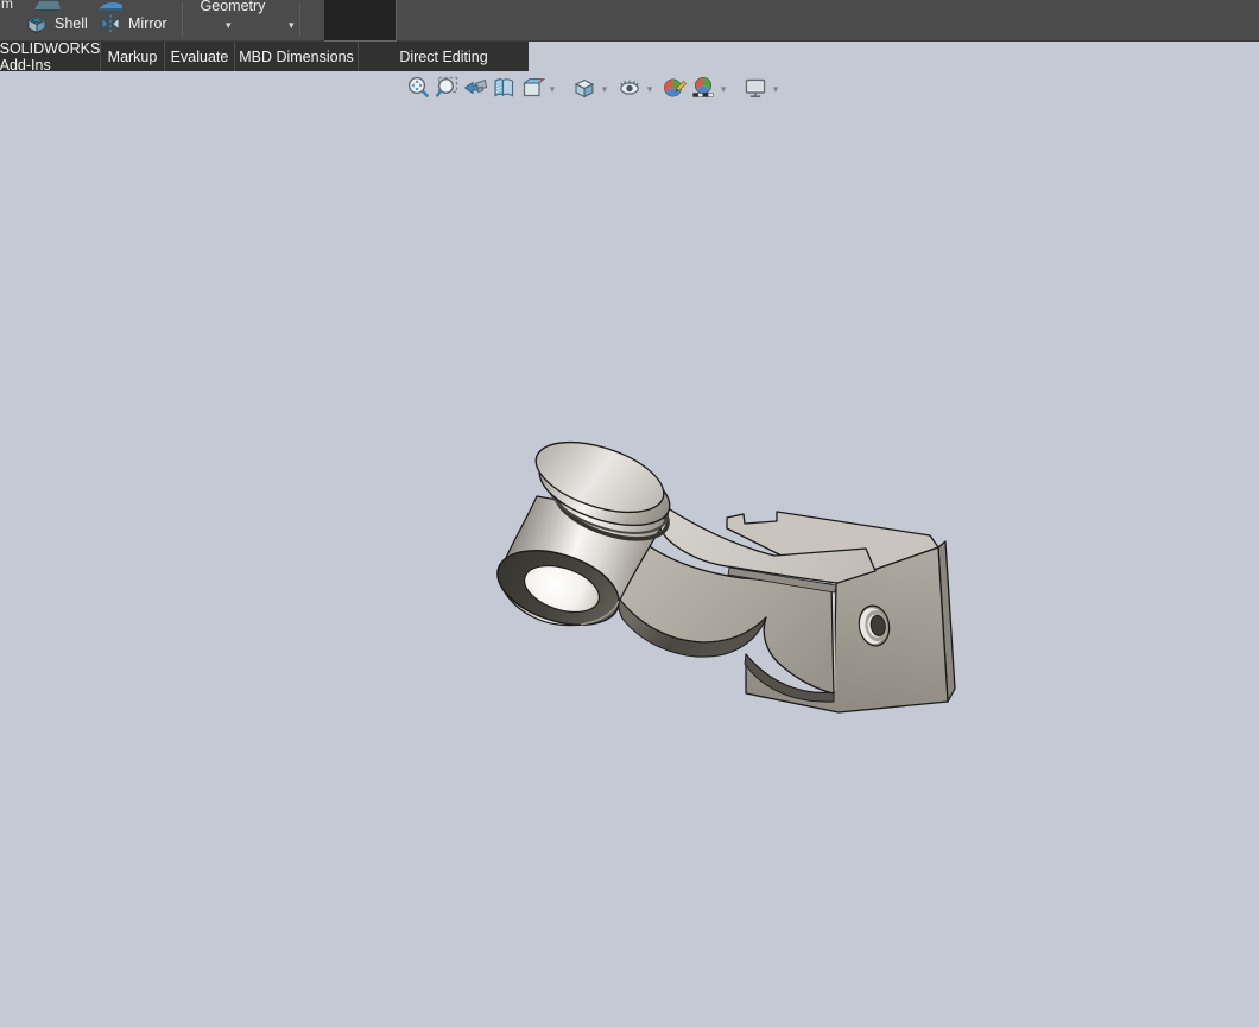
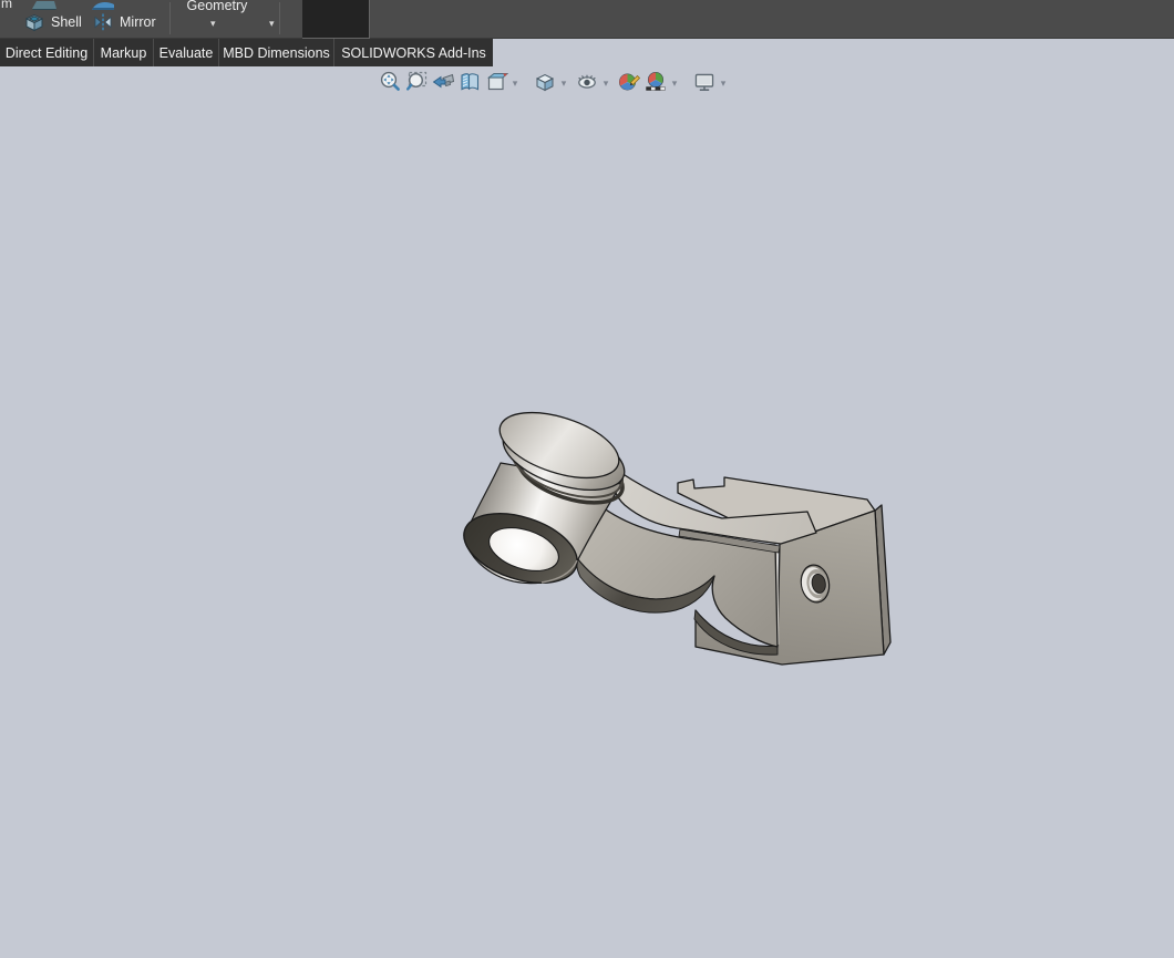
  m
  Shell
  Mirror
  Geometry
  ▾
  ▾
- SOLIDWORKS Add-Ins
+ Direct Editing
  Markup
  Evaluate
  MBD Dimensions
- Direct Editing
+ SOLIDWORKS Add-Ins
  ▾
  ▾
  ▾
  ▾
  ▾
